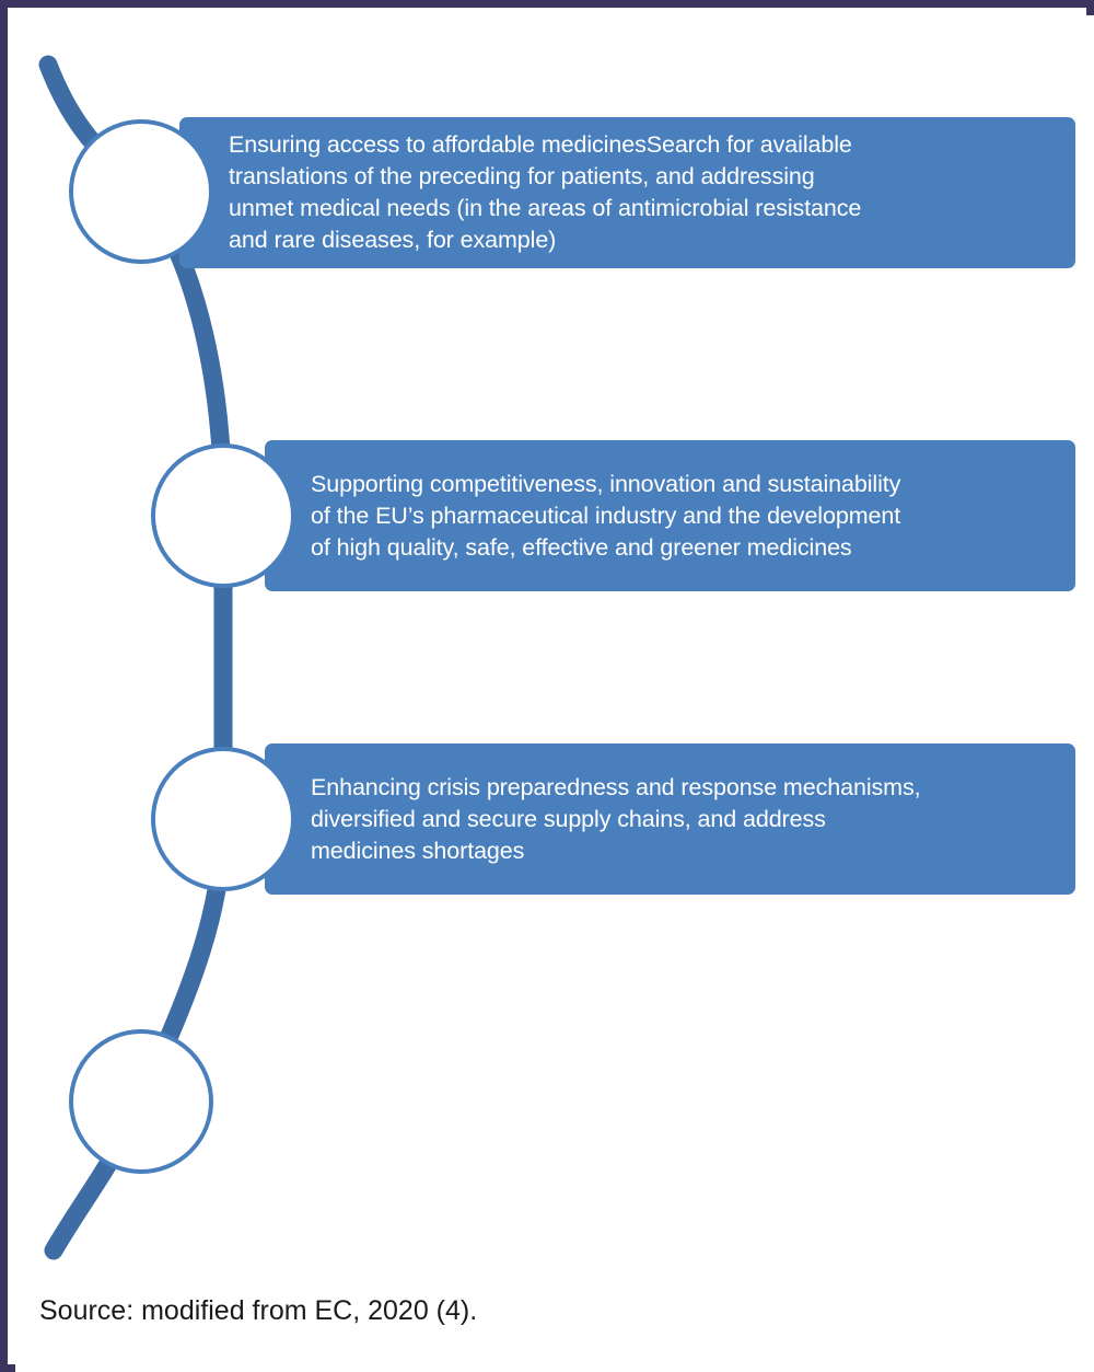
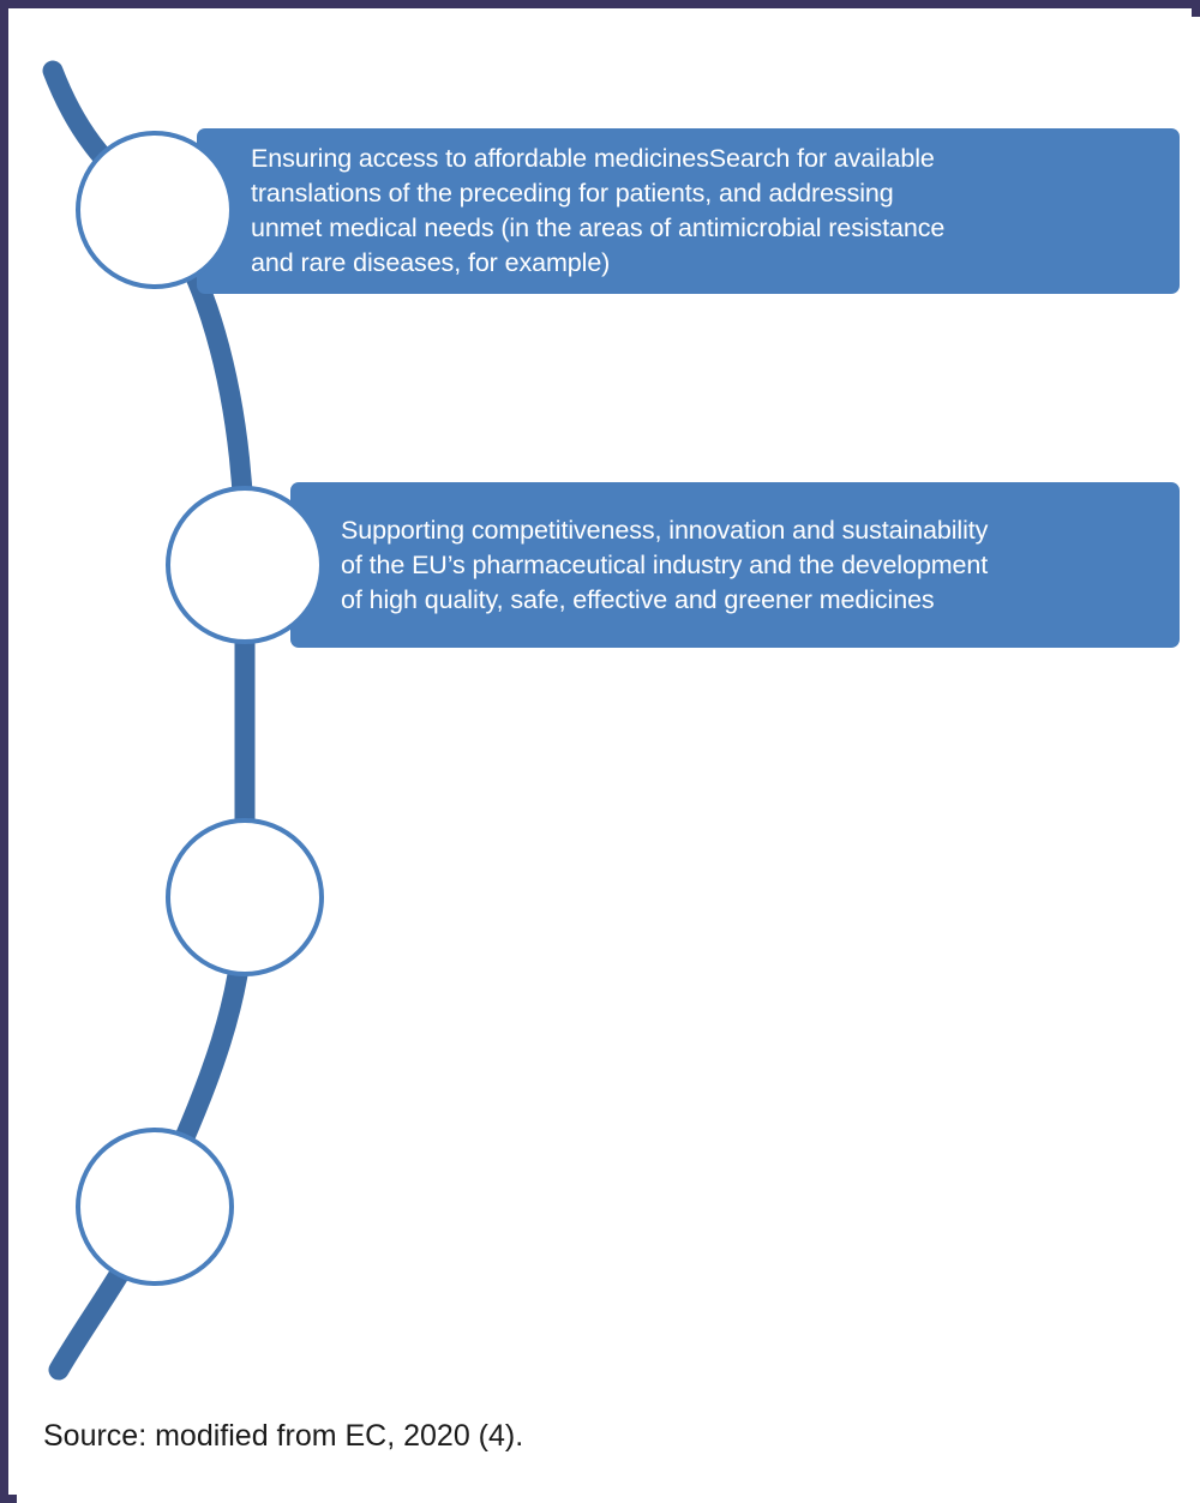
  Ensuring access to affordable medicinesSearch for available
  translations of the preceding for patients, and addressing
  unmet medical needs (in the areas of antimicrobial resistance
  and rare diseases, for example)
  Supporting competitiveness, innovation and sustainability
  of the EU’s pharmaceutical industry and the development
  of high quality, safe, effective and greener medicines
- Enhancing crisis preparedness and response mechanisms,
- diversified and secure supply chains, and address
- medicines shortages
  Source: modified from EC, 2020 (4).
